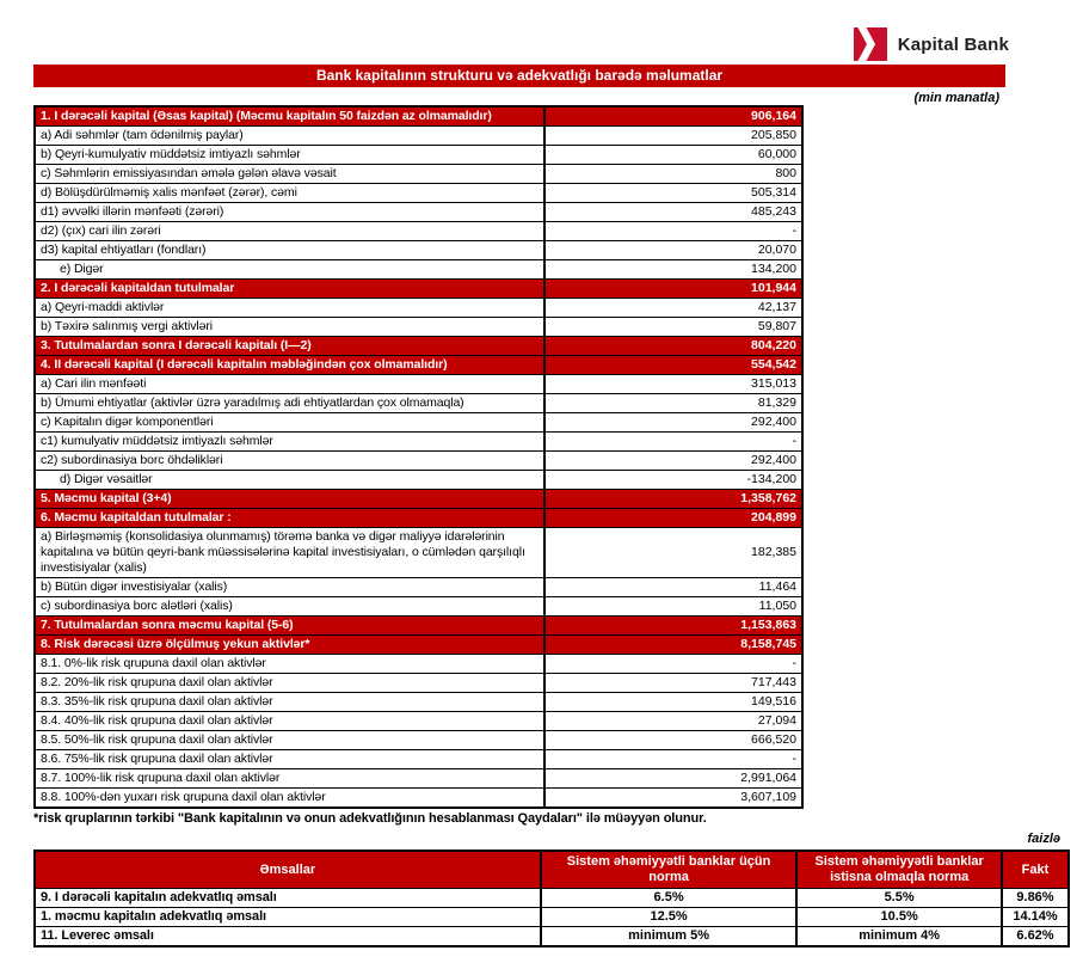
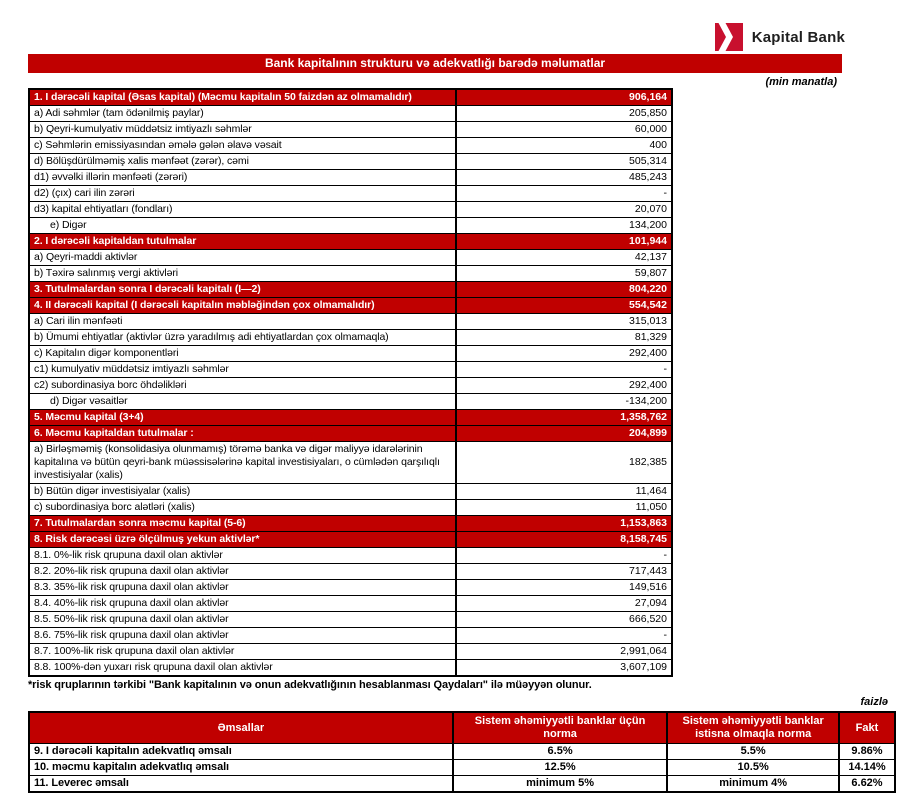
  Kapital Bank
  Bank kapitalının strukturu və adekvatlığı barədə məlumatlar
  (min manatla)
  1. I dərəcəli kapital (Əsas kapital) (Məcmu kapitalın 50 faizdən az olmamalıdır)	906,164
  a) Adi səhmlər (tam ödənilmiş paylar)	205,850
  b) Qeyri-kumulyativ müddətsiz imtiyazlı səhmlər	60,000
- c) Səhmlərin emissiyasından əmələ gələn əlavə vəsait	800
+ c) Səhmlərin emissiyasından əmələ gələn əlavə vəsait	400
  d) Bölüşdürülməmiş xalis mənfəət (zərər), cəmi	505,314
  d1) əvvəlki illərin mənfəəti (zərəri)	485,243
  d2) (çıx) cari ilin zərəri	-
  d3) kapital ehtiyatları (fondları)	20,070
  e) Digər	134,200
  2. I dərəcəli kapitaldan tutulmalar	101,944
  a) Qeyri-maddi aktivlər	42,137
  b) Təxirə salınmış vergi aktivləri	59,807
  3. Tutulmalardan sonra I dərəcəli kapitalı (I—2)	804,220
  4. II dərəcəli kapital (I dərəcəli kapitalın məbləğindən çox olmamalıdır)	554,542
  a) Cari ilin mənfəəti	315,013
  b) Ümumi ehtiyatlar (aktivlər üzrə yaradılmış adi ehtiyatlardan çox olmamaqla)	81,329
  c) Kapitalın digər komponentləri	292,400
  c1) kumulyativ müddətsiz imtiyazlı səhmlər	-
  c2) subordinasiya borc öhdəlikləri	292,400
  d) Digər vəsaitlər	-134,200
  5. Məcmu kapital (3+4)	1,358,762
  6. Məcmu kapitaldan tutulmalar :	204,899
  a) Birləşməmiş (konsolidasiya olunmamış) törəmə banka və digər maliyyə idarələrinin kapitalına və bütün qeyri-bank müəssisələrinə kapital investisiyaları, o cümlədən qarşılıqlı investisiyalar (xalis)	182,385
  b) Bütün digər investisiyalar (xalis)	11,464
  c) subordinasiya borc alətləri (xalis)	11,050
  7. Tutulmalardan sonra məcmu kapital (5-6)	1,153,863
  8. Risk dərəcəsi üzrə ölçülmuş yekun aktivlər*	8,158,745
  8.1. 0%-lik risk qrupuna daxil olan aktivlər	-
  8.2. 20%-lik risk qrupuna daxil olan aktivlər	717,443
  8.3. 35%-lik risk qrupuna daxil olan aktivlər	149,516
  8.4. 40%-lik risk qrupuna daxil olan aktivlər	27,094
  8.5. 50%-lik risk qrupuna daxil olan aktivlər	666,520
  8.6. 75%-lik risk qrupuna daxil olan aktivlər	-
  8.7. 100%-lik risk qrupuna daxil olan aktivlər	2,991,064
  8.8. 100%-dən yuxarı risk qrupuna daxil olan aktivlər	3,607,109
  *risk qruplarının tərkibi "Bank kapitalının və onun adekvatlığının hesablanması Qaydaları" ilə müəyyən olunur.
  faizlə
  Əmsallar	Sistem əhəmiyyətli banklar üçün norma	Sistem əhəmiyyətli banklar istisna olmaqla norma	Fakt
  9. I dərəcəli kapitalın adekvatlıq əmsalı	6.5%	5.5%	9.86%
- 1. məcmu kapitalın adekvatlıq əmsalı	12.5%	10.5%	14.14%
+ 10. məcmu kapitalın adekvatlıq əmsalı	12.5%	10.5%	14.14%
  11. Leverec əmsalı	minimum 5%	minimum 4%	6.62%
